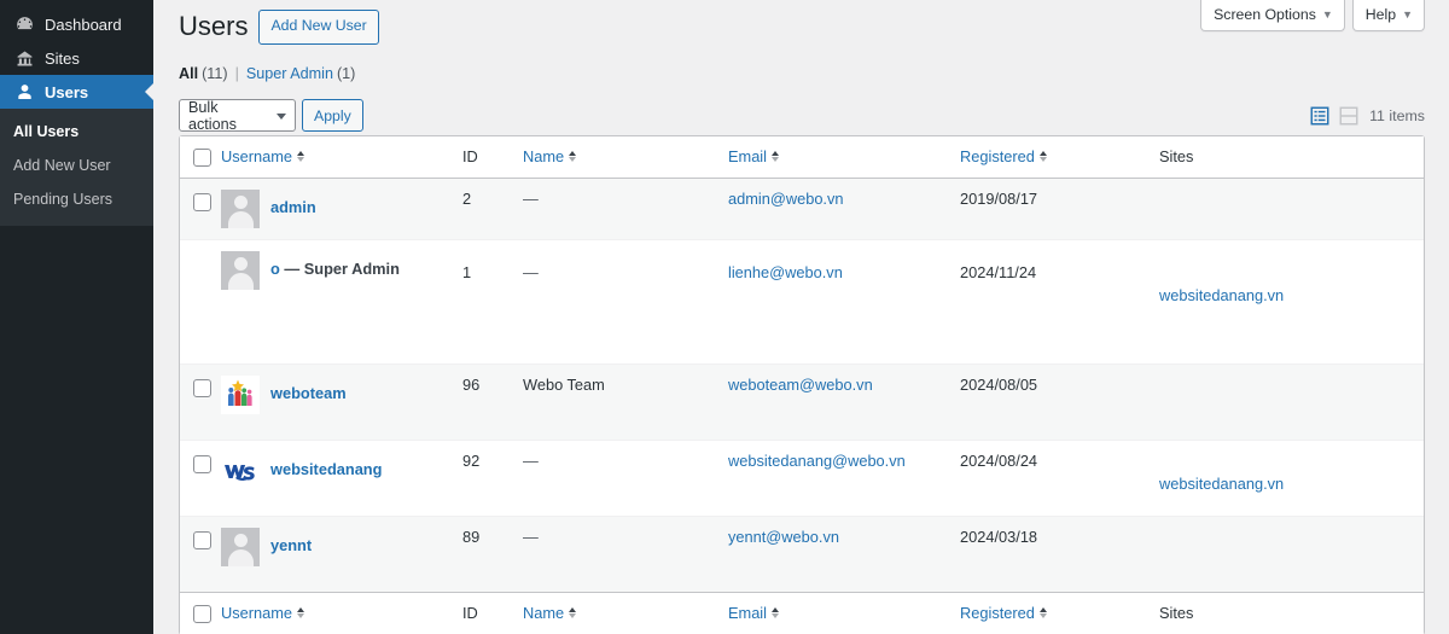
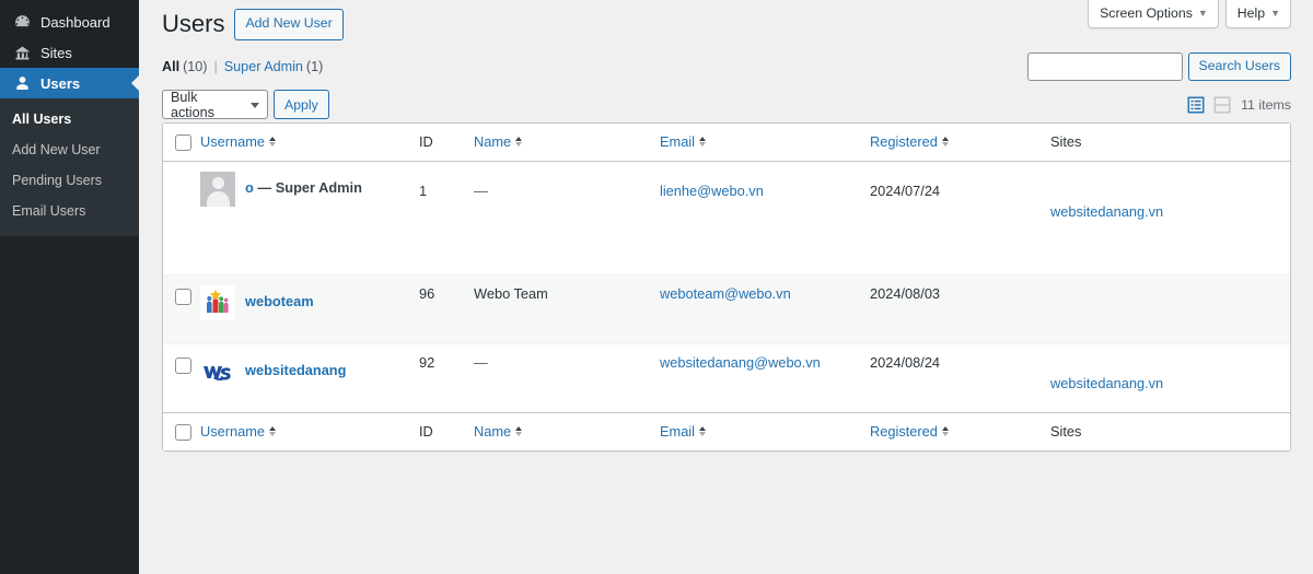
  Dashboard
  Sites
  Users
  All Users
  Add New User
  Pending Users
+ Email Users
  Screen Options
  ▼
  Help
  ▼
  Users
  Add New User
  All
- (11)
+ (10)
  |
  Super Admin
  (1)
+ Search Users
  Bulk actions
  Apply
  11 items
  	Username	ID	Name	Email	Registered	Sites
- 	admin	2	—	admin@webo.vn	2019/08/17
- 	o — Super Admin	1	—	lienhe@webo.vn	2024/11/24	websitedanang.vn
+ 	o — Super Admin	1	—	lienhe@webo.vn	2024/07/24	websitedanang.vn
- 	weboteam	96	Webo Team	weboteam@webo.vn	2024/08/05
+ 	weboteam	96	Webo Team	weboteam@webo.vn	2024/08/03
  	websitedanang	92	—	websitedanang@webo.vn	2024/08/24	websitedanang.vn
- 	yennt	89	—	yennt@webo.vn	2024/03/18
  	Username	ID	Name	Email	Registered	Sites
